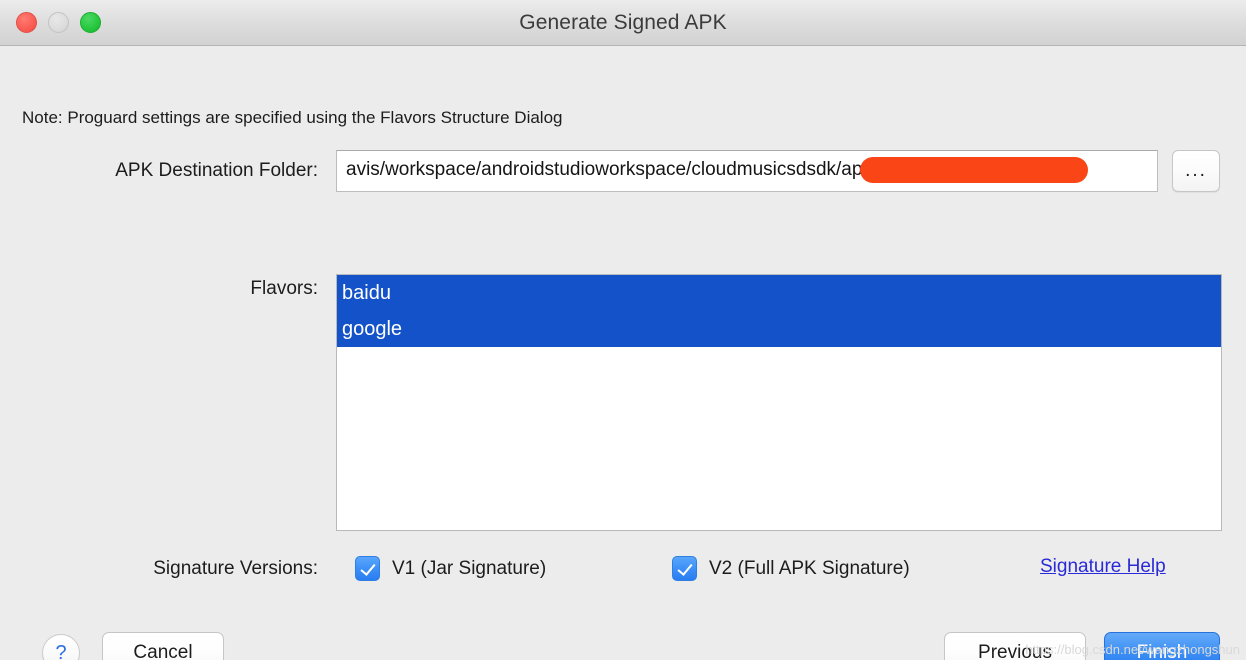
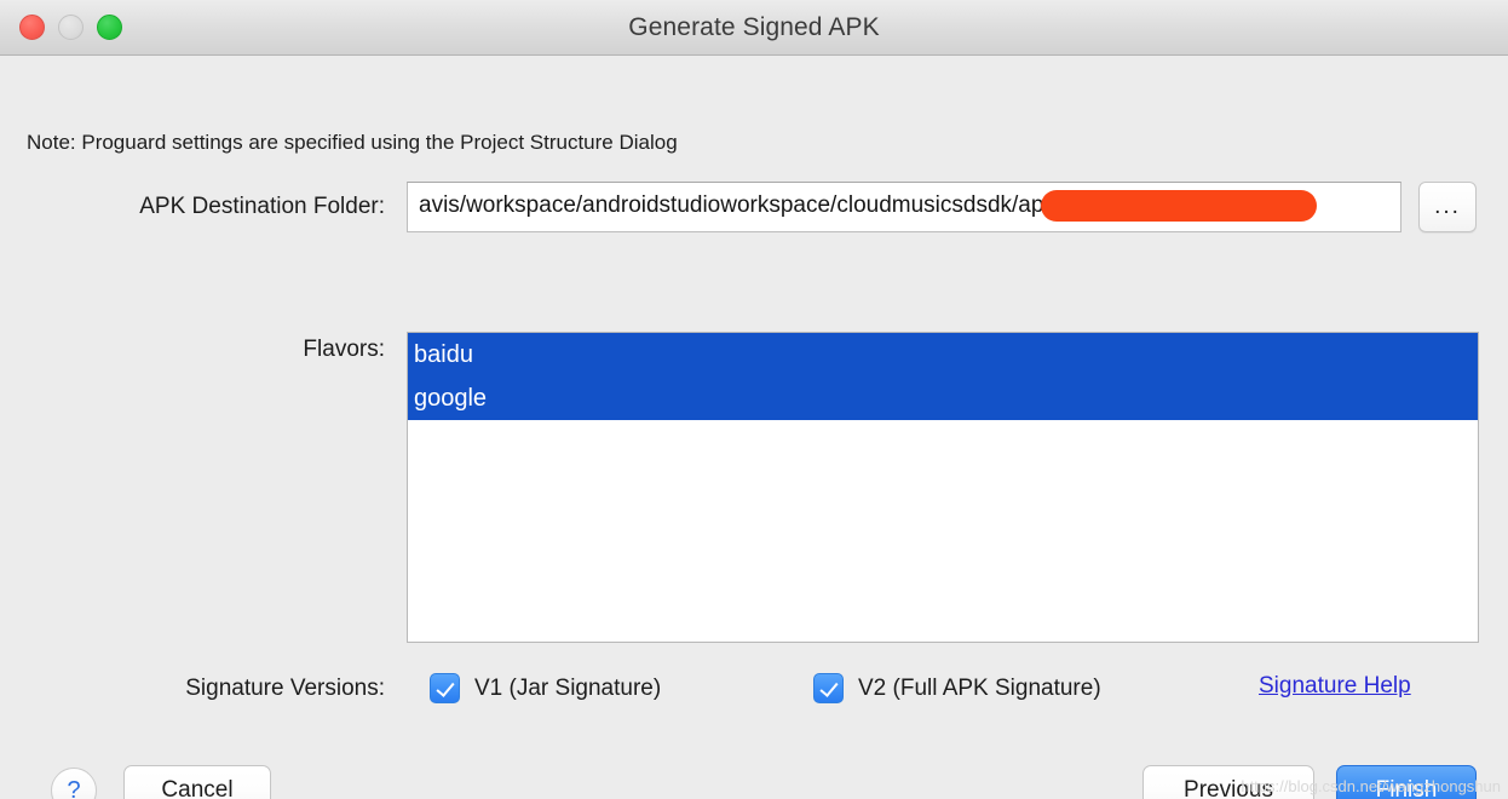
  Generate Signed APK
- Note: Proguard settings are specified using the Flavors Structure Dialog
+ Note: Proguard settings are specified using the Project Structure Dialog
  APK Destination Folder:
  avis/workspace/androidstudioworkspace/cloudmusicsdsdk/ap
  ...
  Flavors:
  baidu
  google
  Signature Versions:
  V1 (Jar Signature)
  V2 (Full APK Signature)
  Signature Help
  ?
  Cancel
  Previous
  Finish
  https://blog.csdn.net/wangzhongshun
